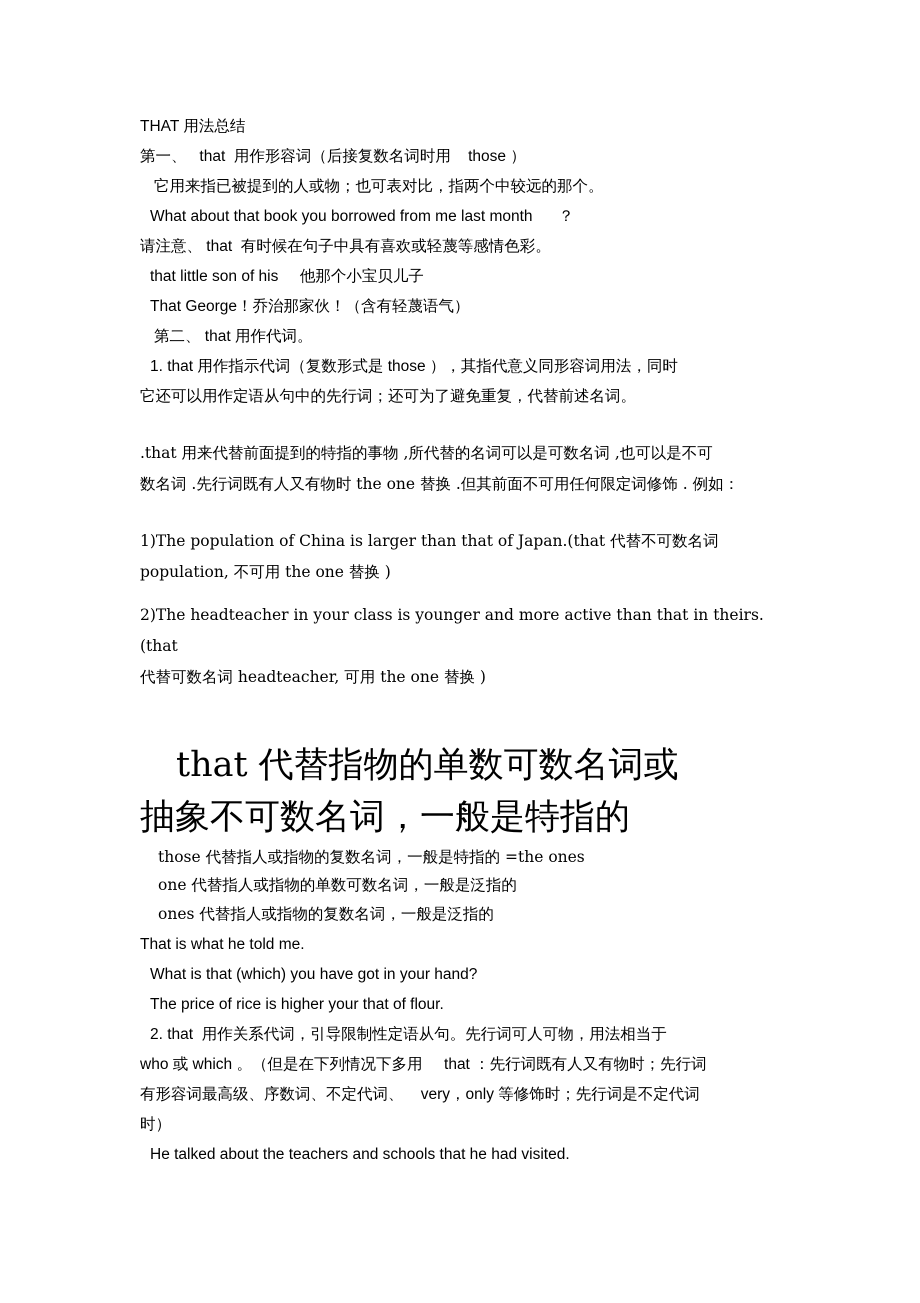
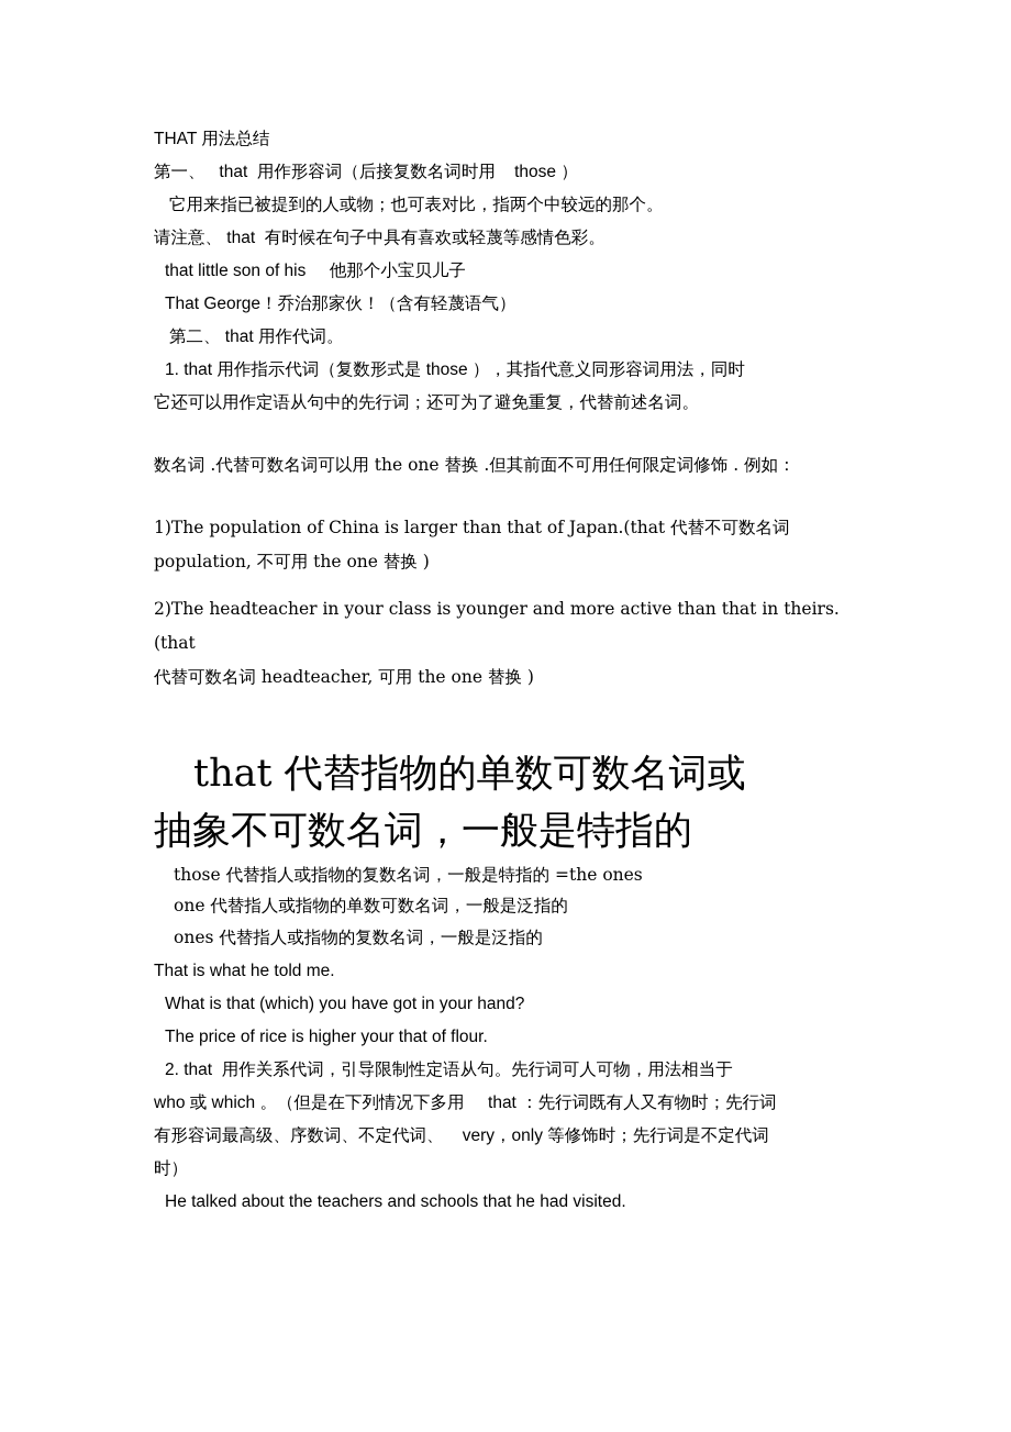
  THAT 用法总结
  第一、 that 用作形容词（后接复数名词时用 those ）
  它用来指已被提到的人或物；也可表对比，指两个中较远的那个。
- What about that book you borrowed from me last month ？
  请注意、 that 有时候在句子中具有喜欢或轻蔑等感情色彩。
  that little son of his 他那个小宝贝儿子
  That George！乔治那家伙！（含有轻蔑语气）
  第二、 that 用作代词。
  1. that 用作指示代词（复数形式是 those ），其指代意义同形容词用法，同时
  它还可以用作定语从句中的先行词；还可为了避免重复，代替前述名词。
- .that 用来代替前面提到的特指的事物 ,所代替的名词可以是可数名词 ,也可以是不可
- 数名词 .先行词既有人又有物时 the one 替换 .但其前面不可用任何限定词修饰 . 例如：
+ 数名词 .代替可数名词可以用 the one 替换 .但其前面不可用任何限定词修饰 . 例如：
  1)The population of China is larger than that of Japan.(that 代替不可数名词
  population, 不可用 the one 替换 )
  2)The headteacher in your class is younger and more active than that in theirs.(that
  代替可数名词 headteacher, 可用 the one 替换 )
  that 代替指物的单数可数名词或
  抽象不可数名词，一般是特指的
  those 代替指人或指物的复数名词，一般是特指的 =the ones
  one 代替指人或指物的单数可数名词，一般是泛指的
  ones 代替指人或指物的复数名词，一般是泛指的
  That is what he told me.
  What is that (which) you have got in your hand?
  The price of rice is higher your that of flour.
  2. that 用作关系代词，引导限制性定语从句。先行词可人可物，用法相当于
  who 或 which 。（但是在下列情况下多用 that ：先行词既有人又有物时；先行词
  有形容词最高级、序数词、不定代词、 very，only 等修饰时；先行词是不定代词
  时）
  He talked about the teachers and schools that he had visited.
